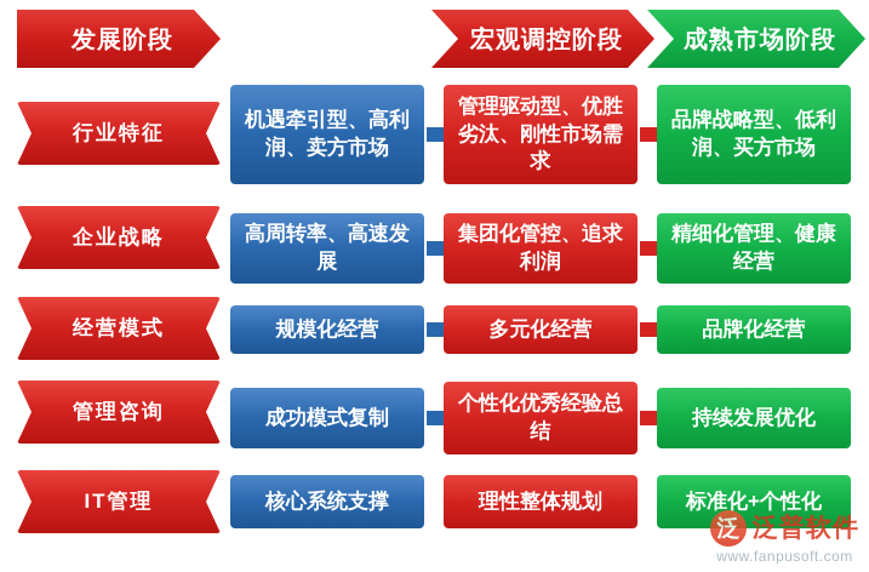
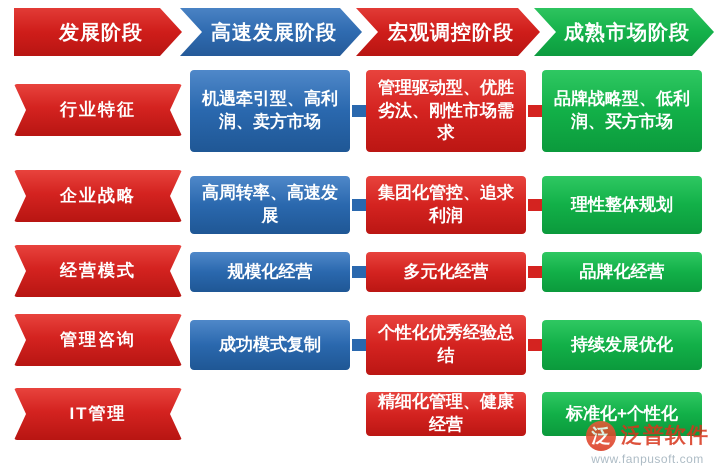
  发展阶段
+ 高速发展阶段
  宏观调控阶段
  成熟市场阶段
  行业特征
  机遇牵引型、高利润、卖方市场
  管理驱动型、优胜劣汰、刚性市场需求
  品牌战略型、低利润、买方市场
  企业战略
  高周转率、高速发展
  集团化管控、追求利润
- 精细化管理、健康经营
+ 理性整体规划
  经营模式
  规模化经营
  多元化经营
  品牌化经营
  管理咨询
  成功模式复制
  个性化优秀经验总结
  持续发展优化
  IT管理
- 核心系统支撑
- 理性整体规划
+ 精细化管理、健康经营
  标准化+个性化
  泛
  泛普软件
  www.fanpusoft.com
